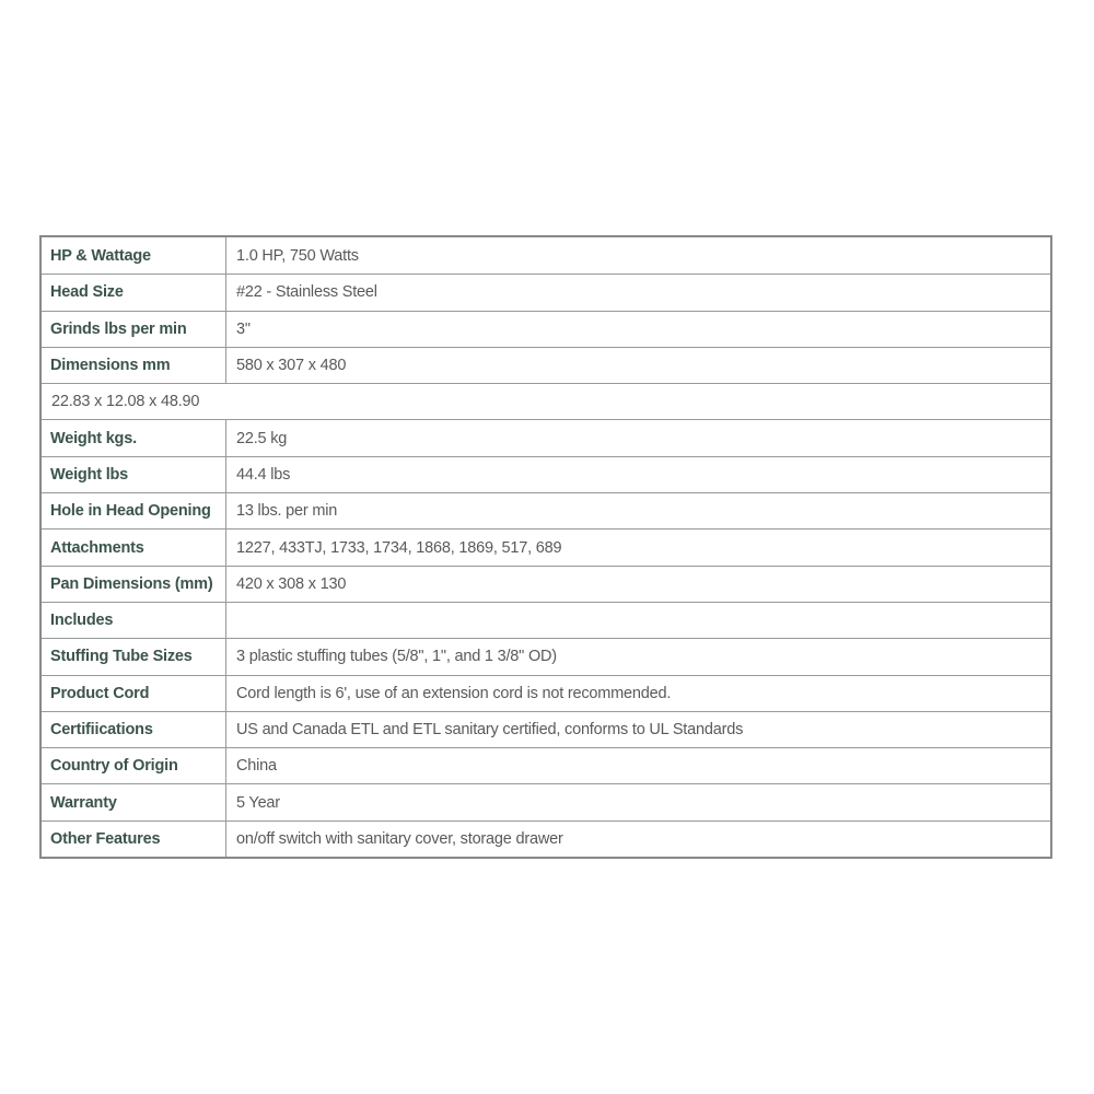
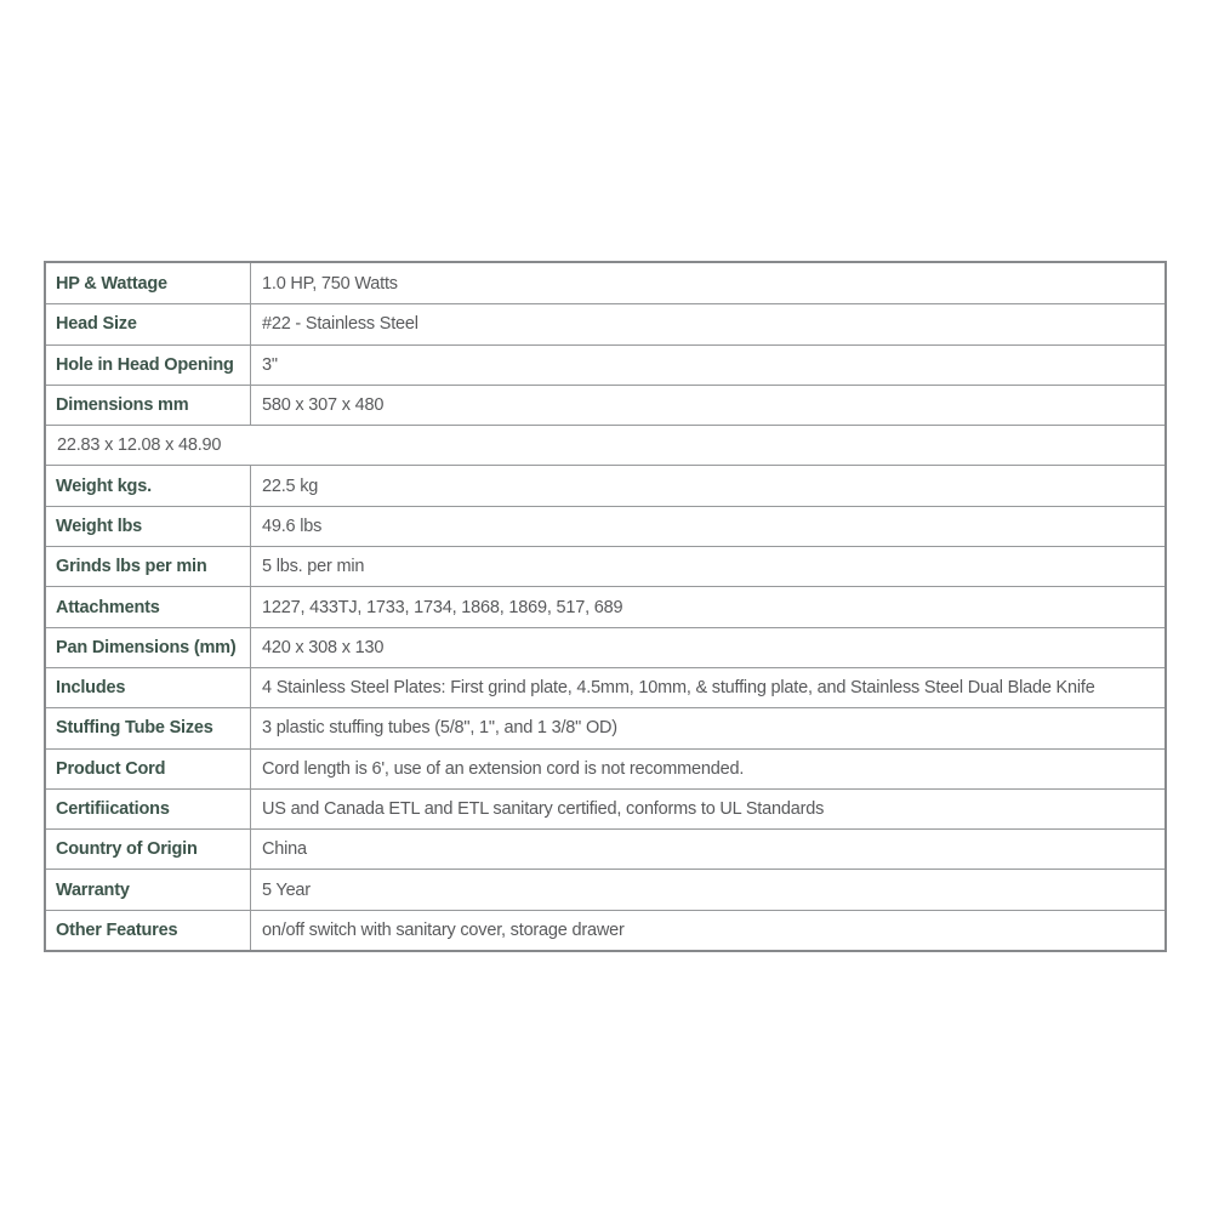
  HP & Wattage
  1.0 HP, 750 Watts
  Head Size
  #22 - Stainless Steel
- Grinds lbs per min
+ Hole in Head Opening
  3"
  Dimensions mm
  580 x 307 x 480
  22.83 x 12.08 x 48.90
  Weight kgs.
  22.5 kg
  Weight lbs
- 44.4 lbs
+ 49.6 lbs
- Hole in Head Opening
+ Grinds lbs per min
- 13 lbs. per min
+ 5 lbs. per min
  Attachments
  1227, 433TJ, 1733, 1734, 1868, 1869, 517, 689
  Pan Dimensions (mm)
  420 x 308 x 130
  Includes
+ 4 Stainless Steel Plates: First grind plate, 4.5mm, 10mm, & stuffing plate, and Stainless Steel Dual Blade Knife
  Stuffing Tube Sizes
  3 plastic stuffing tubes (5/8", 1", and 1 3/8" OD)
  Product Cord
  Cord length is 6', use of an extension cord is not recommended.
  Certifiications
  US and Canada ETL and ETL sanitary certified, conforms to UL Standards
  Country of Origin
  China
  Warranty
  5 Year
  Other Features
  on/off switch with sanitary cover, storage drawer
